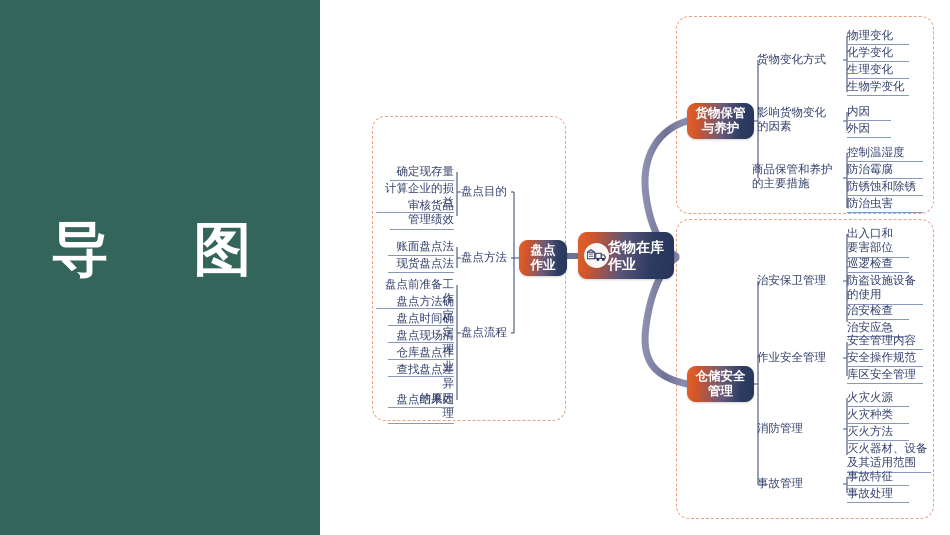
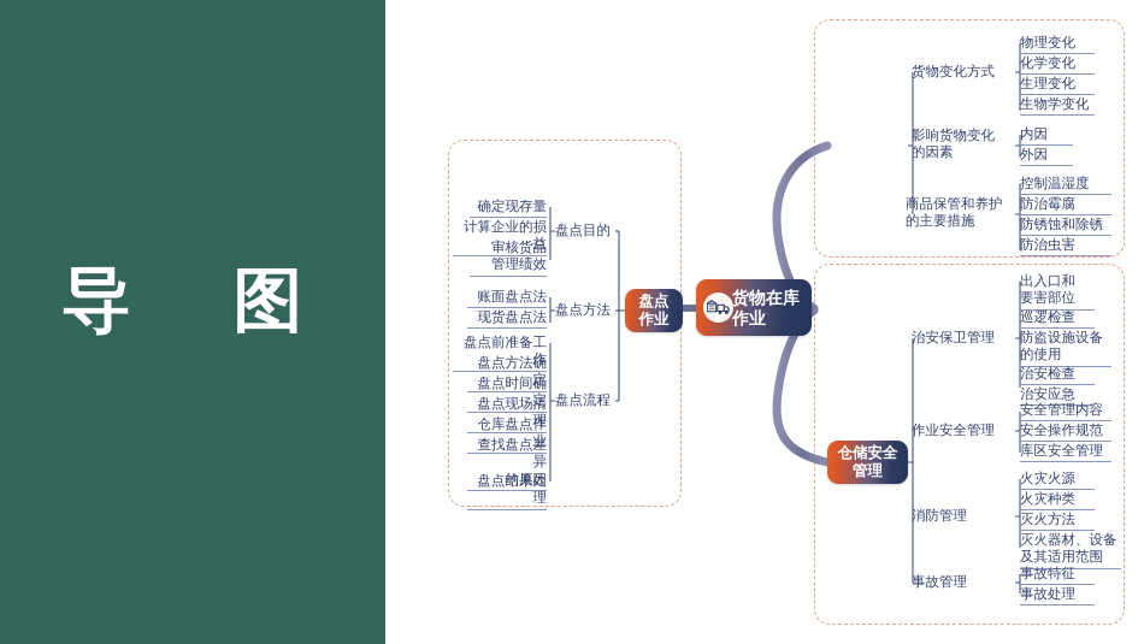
  导 图
  货物在库
  作业
  盘点
  作业
- 货物保管
- 与养护
  仓储安全
  管理
  盘点目的
  确定现存量
  计算企业的损益
  审核货品
  管理绩效
  盘点方法
  账面盘点法
  现货盘点法
  盘点流程
  盘点前准备工作
  盘点方法确定
  盘点时间确定
  盘点现场清理
  仓库盘点作业
  查找盘点差异
  的原因
  盘点结果处理
  货物变化方式
  物理变化
  化学变化
  生理变化
  生物学变化
  影响货物变化
  的因素
  内因
  外因
  商品保管和养护
  的主要措施
  控制温湿度
  防治霉腐
  防锈蚀和除锈
  防治虫害
  治安保卫管理
  出入口和
  要害部位
  巡逻检查
  防盗设施设备
  的使用
  治安检查
  治安应急
  作业安全管理
  安全管理内容
  安全操作规范
  库区安全管理
  消防管理
  火灾火源
  火灾种类
  灭火方法
  灭火器材、设备
  及其适用范围
  事故管理
  事故特征
  事故处理
